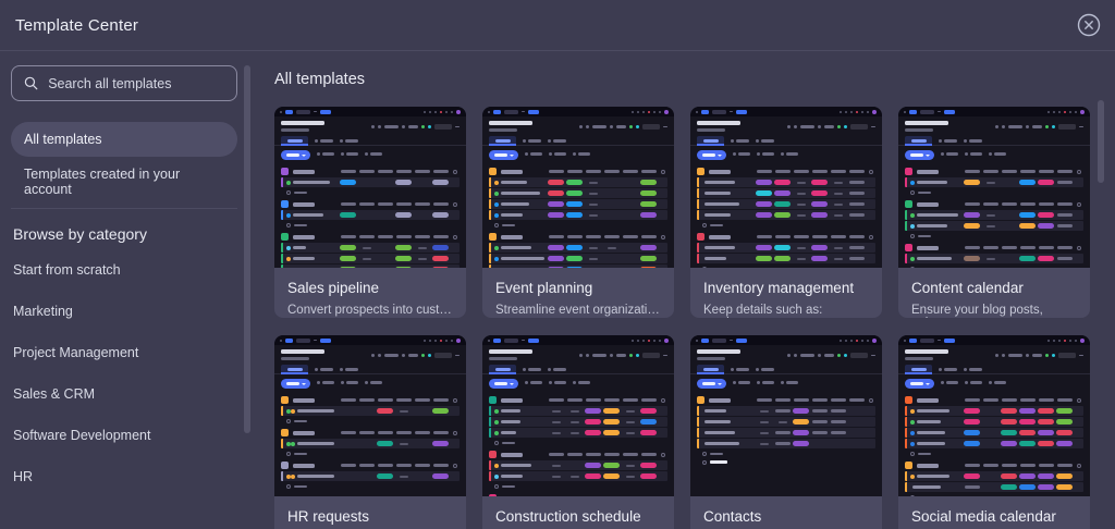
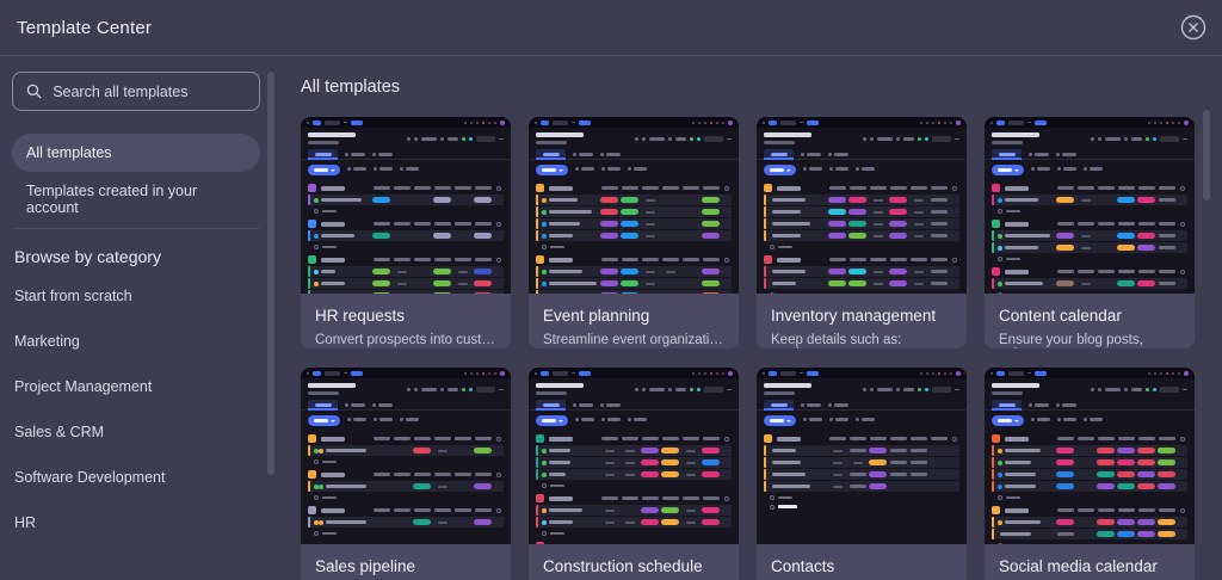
  Template Center
  Search all templates
  All templates
  Templates created in your account
  Browse by category
  Start from scratch
  Marketing
  Project Management
  Sales & CRM
  Software Development
  HR
  All templates
- Sales pipeline
+ HR requests
  Convert prospects into cust…
  Event planning
  Streamline event organizati…
  Inventory management
  Keep details such as:
  Content calendar
  Ensure your blog posts,
- HR requests
+ Sales pipeline
  Construction schedule
  Contacts
  Social media calendar
